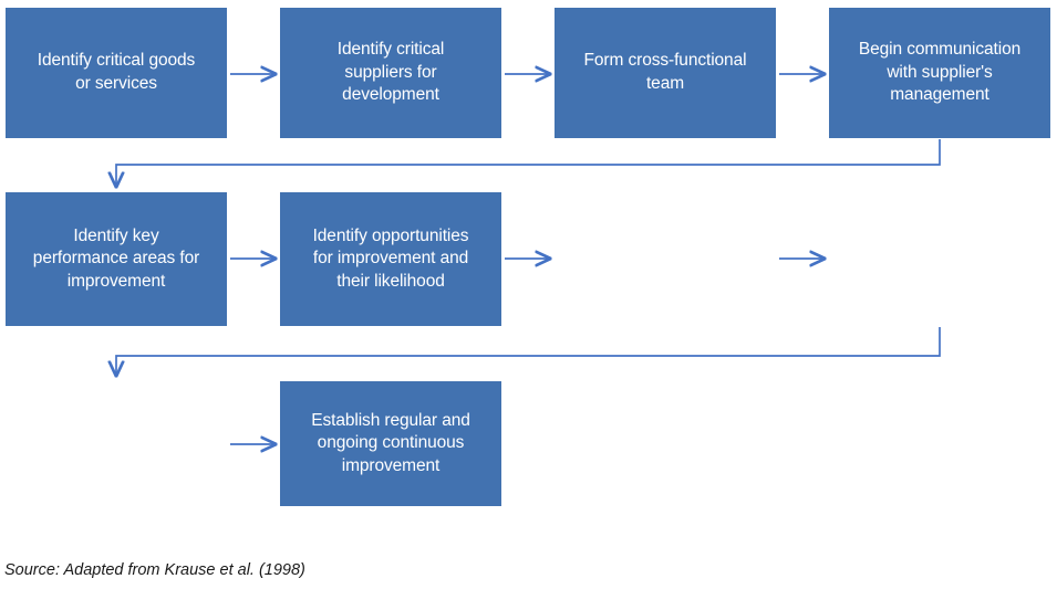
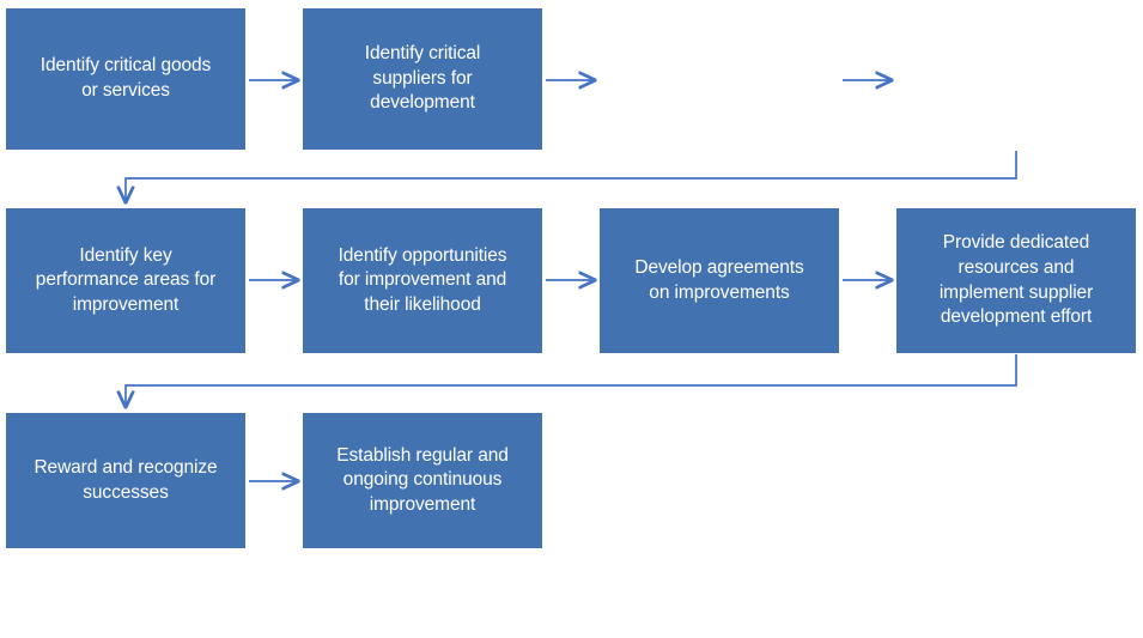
  Identify critical goods
  or services
  Identify critical
  suppliers for
  development
- Form cross-functional
- team
- Begin communication
- with supplier's
- management
  Identify key
  performance areas for
  improvement
  Identify opportunities
  for improvement and
  their likelihood
+ Develop agreements
+ on improvements
+ Provide dedicated
+ resources and
+ implement supplier
+ development effort
+ Reward and recognize
+ successes
  Establish regular and
  ongoing continuous
  improvement
- Source: Adapted from Krause et al. (1998)
